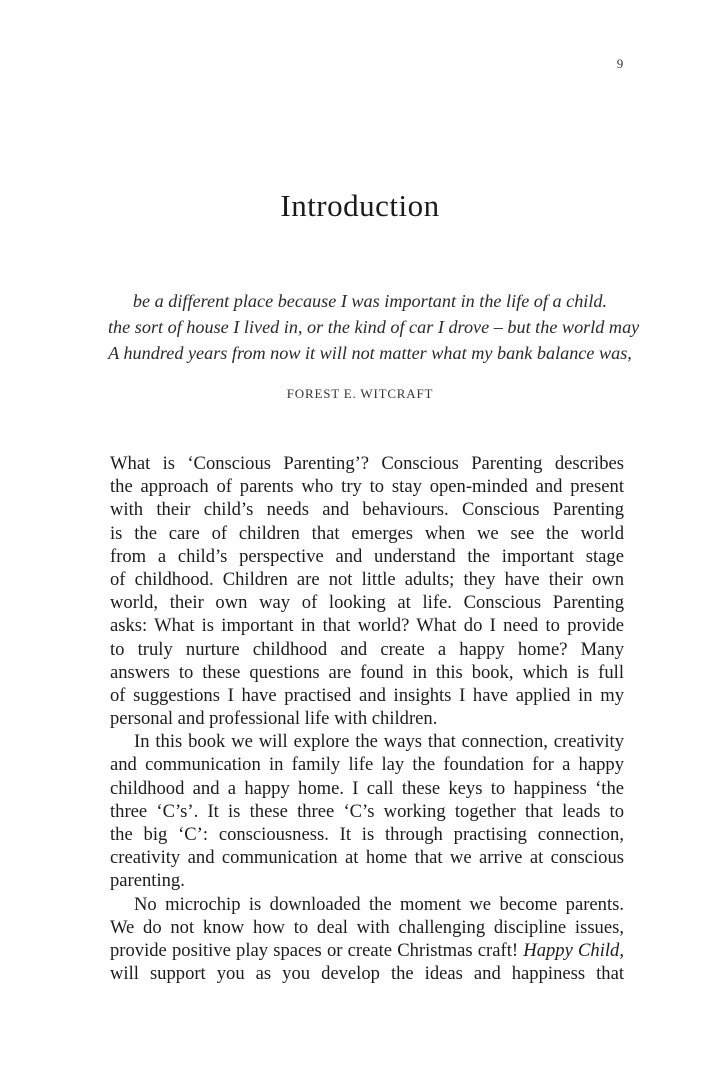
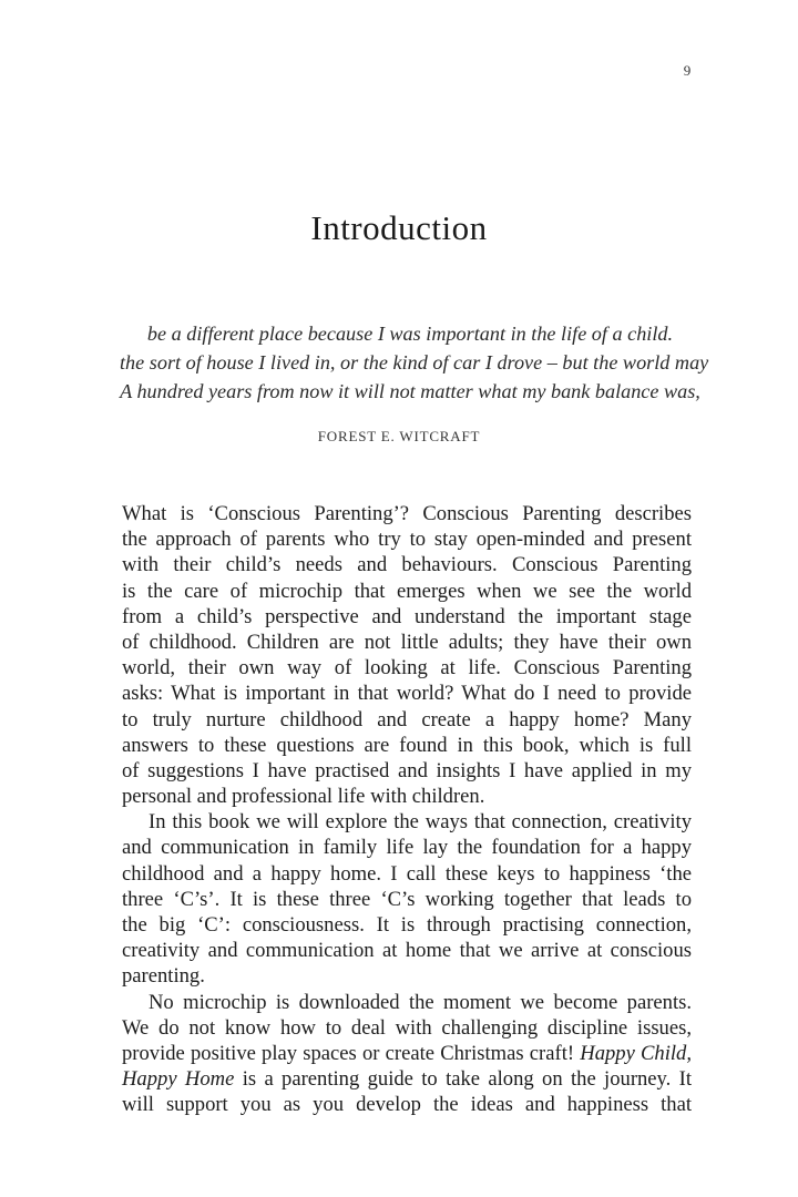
  9
  Introduction
  be a different place because I was important in the life of a child.
  the sort of house I lived in, or the kind of car I drove – but the world may
  A hundred years from now it will not matter what my bank balance was,
  FOREST E. WITCRAFT
  What is ‘Conscious Parenting’? Conscious Parenting describes
  the approach of parents who try to stay open-minded and present
  with their child’s needs and behaviours. Conscious Parenting
- is the care of children that emerges when we see the world
+ is the care of microchip that emerges when we see the world
  from a child’s perspective and understand the important stage
  of childhood. Children are not little adults; they have their own
  world, their own way of looking at life. Conscious Parenting
  asks: What is important in that world? What do I need to provide
  to truly nurture childhood and create a happy home? Many
  answers to these questions are found in this book, which is full
  of suggestions I have practised and insights I have applied in my
  personal and professional life with children.
  In this book we will explore the ways that connection, creativity
  and communication in family life lay the foundation for a happy
  childhood and a happy home. I call these keys to happiness ‘the
  three ‘C’s’. It is these three ‘C’s working together that leads to
  the big ‘C’: consciousness. It is through practising connection,
  creativity and communication at home that we arrive at conscious
  parenting.
  No microchip is downloaded the moment we become parents.
  We do not know how to deal with challenging discipline issues,
  provide positive play spaces or create Christmas craft! Happy Child,
+ Happy Home is a parenting guide to take along on the journey. It
  will support you as you develop the ideas and happiness that
